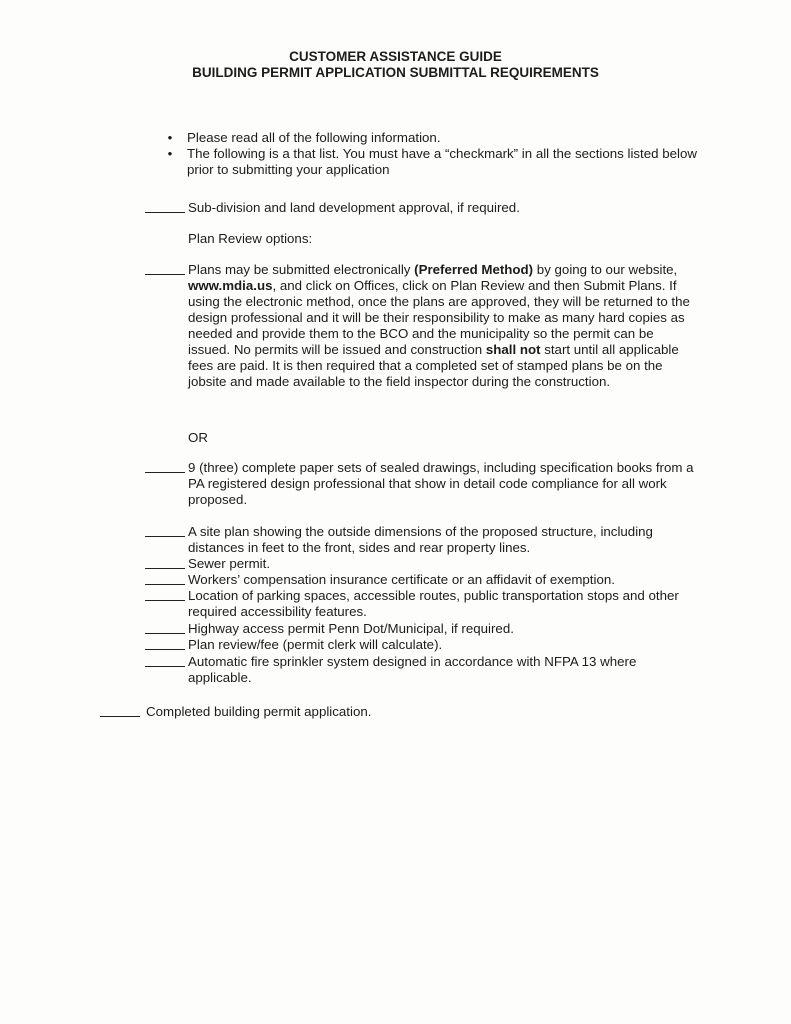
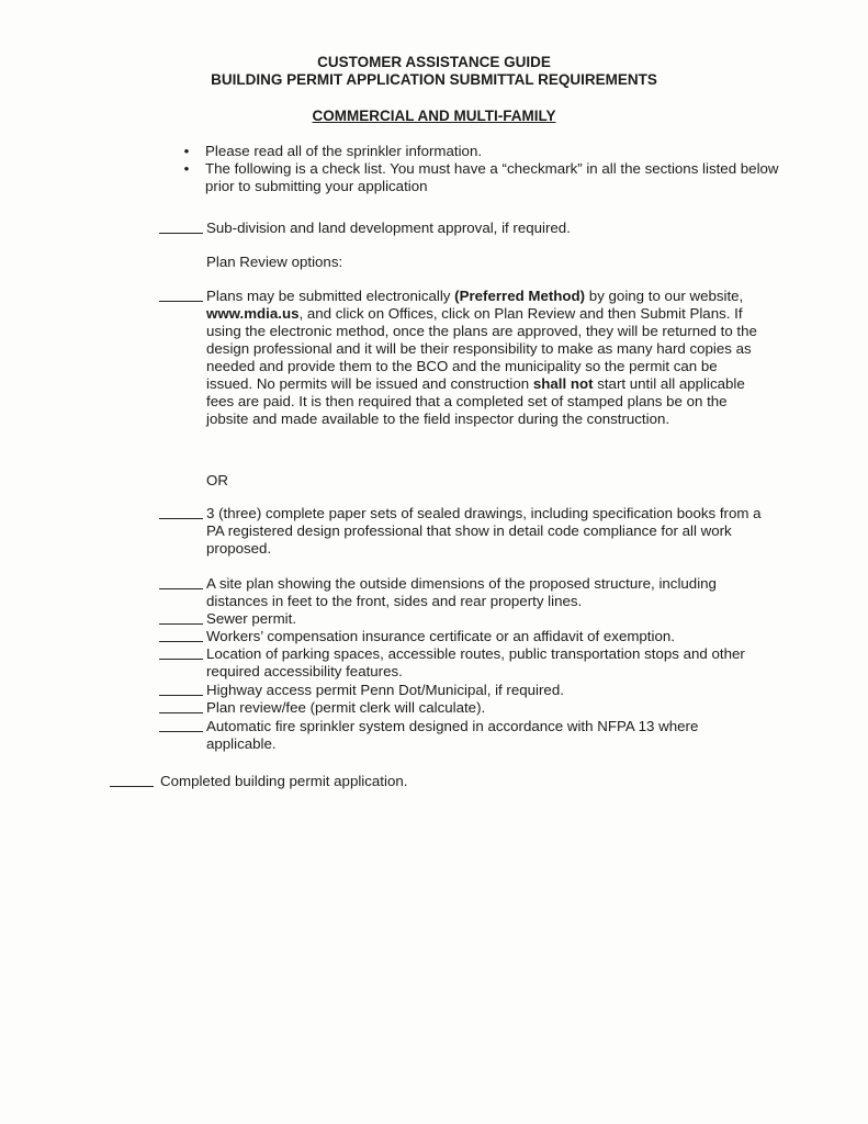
  CUSTOMER ASSISTANCE GUIDE
  BUILDING PERMIT APPLICATION SUBMITTAL REQUIREMENTS
+ COMMERCIAL AND MULTI-FAMILY
  •
- Please read all of the following information.
+ Please read all of the sprinkler information.
  •
- The following is a that list. You must have a “checkmark” in all the sections listed below prior to submitting your application
+ The following is a check list. You must have a “checkmark” in all the sections listed below prior to submitting your application
  Sub-division and land development approval, if required.
  Plan Review options:
  Plans may be submitted electronically (Preferred Method) by going to our website, www.mdia.us, and click on Offices, click on Plan Review and then Submit Plans. If using the electronic method, once the plans are approved, they will be returned to the design professional and it will be their responsibility to make as many hard copies as needed and provide them to the BCO and the municipality so the permit can be issued. No permits will be issued and construction shall not start until all applicable fees are paid. It is then required that a completed set of stamped plans be on the jobsite and made available to the field inspector during the construction.
  OR
- 9 (three) complete paper sets of sealed drawings, including specification books from a PA registered design professional that show in detail code compliance for all work proposed.
+ 3 (three) complete paper sets of sealed drawings, including specification books from a PA registered design professional that show in detail code compliance for all work proposed.
  A site plan showing the outside dimensions of the proposed structure, including distances in feet to the front, sides and rear property lines.
  Sewer permit.
  Workers’ compensation insurance certificate or an affidavit of exemption.
  Location of parking spaces, accessible routes, public transportation stops and other required accessibility features.
  Highway access permit Penn Dot/Municipal, if required.
  Plan review/fee (permit clerk will calculate).
  Automatic fire sprinkler system designed in accordance with NFPA 13 where applicable.
  Completed building permit application.
